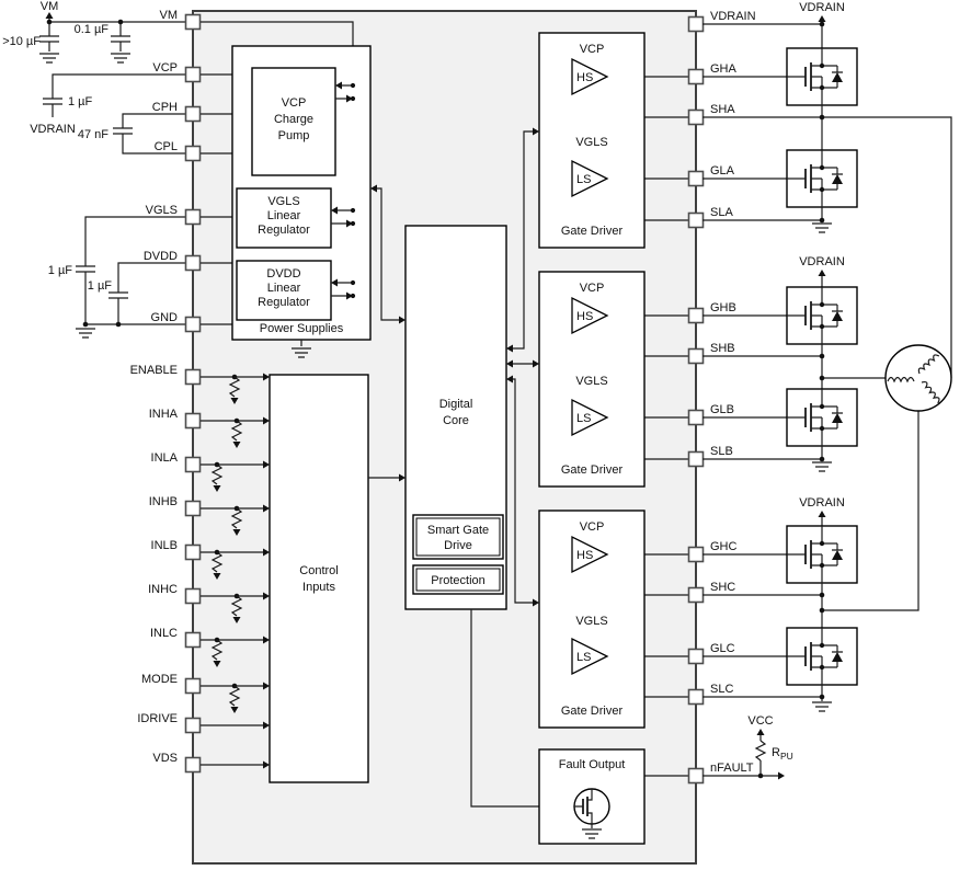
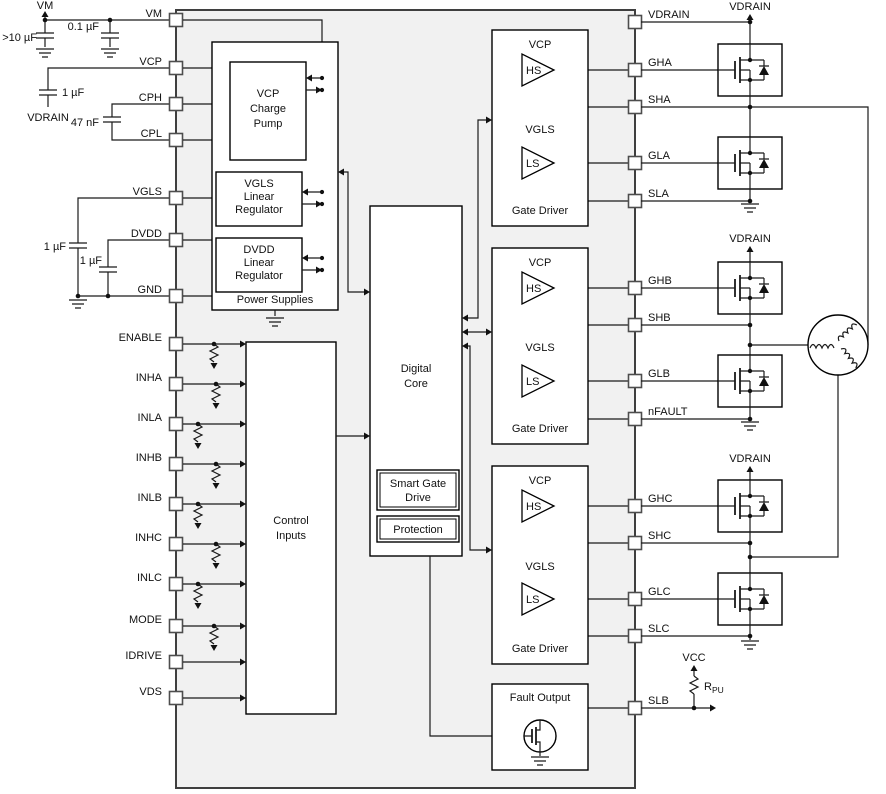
  VM
  >10 µF
  0.1 µF
  1 µF
  VDRAIN
  47 nF
  1 µF
  1 µF
  VM
  VCP
  CPH
  CPL
  VGLS
  DVDD
  GND
  ENABLE
  INHA
  INLA
  INHB
  INLB
  INHC
  INLC
  MODE
  IDRIVE
  VDS
  VCP
  Charge
  Pump
  VGLS
  Linear
  Regulator
  DVDD
  Linear
  Regulator
  Power Supplies
  Control
  Inputs
  Digital
  Core
  Smart Gate
  Drive
  Protection
  VCP
  HS
  VGLS
  LS
  Gate Driver
  VCP
  HS
  VGLS
  LS
  Gate Driver
  VCP
  HS
  VGLS
  LS
  Gate Driver
  Fault Output
  VDRAIN
  GHA
  SHA
  GLA
  SLA
  GHB
  SHB
  GLB
- SLB
+ nFAULT
  GHC
  SHC
  GLC
  SLC
- nFAULT
+ SLB
  VDRAIN
  VDRAIN
  VDRAIN
  VCC
  R
  PU
